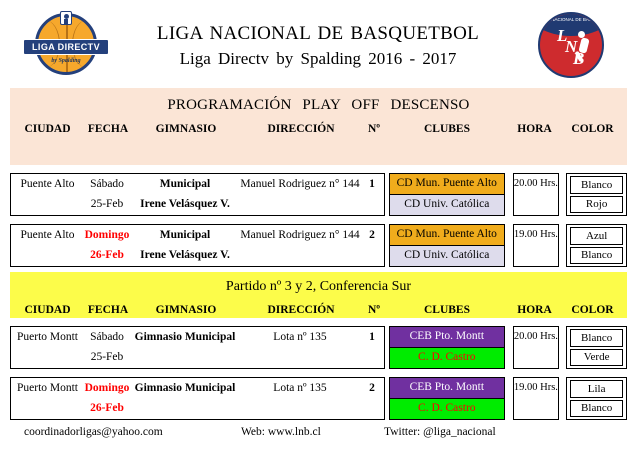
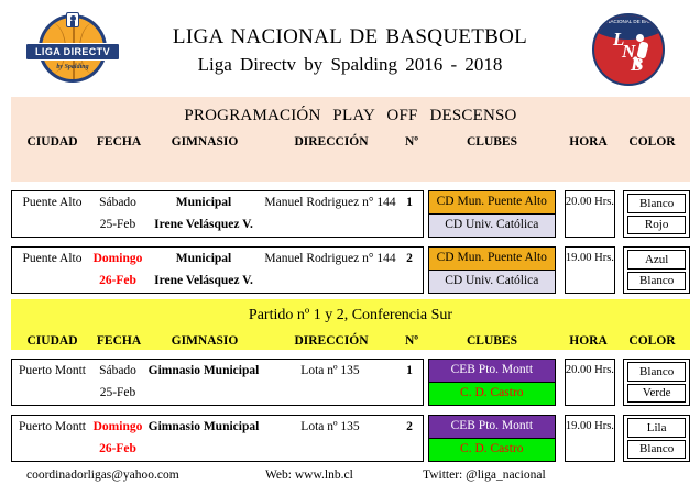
  LIGA DIRECTV
  LIGA NACIONAL DE BASQUETBOL
- Liga Directv by Spalding 2016 - 2017
+ Liga Directv by Spalding 2016 - 2018
  L
  N
  PROGRAMACIÓN PLAY OFF DESCENSO
  CIUDAD
  FECHA
  GIMNASIO
  DIRECCIÓN
  Nº
  CLUBES
  HORA
  COLOR
  Puente Alto
  Sábado
  25-Feb
  Municipal
  Irene Velásquez V.
  Manuel Rodriguez n° 144
  1
  CD Mun. Puente Alto
  CD Univ. Católica
  20.00 Hrs.
  Blanco
  Rojo
  Puente Alto
  Domingo
  26-Feb
  Municipal
  Irene Velásquez V.
  Manuel Rodriguez n° 144
  2
  CD Mun. Puente Alto
  CD Univ. Católica
  19.00 Hrs.
  Azul
  Blanco
- Partido nº 3 y 2, Conferencia Sur
+ Partido nº 1 y 2, Conferencia Sur
  CIUDAD
  FECHA
  GIMNASIO
  DIRECCIÓN
  Nº
  CLUBES
  HORA
  COLOR
  Puerto Montt
  Sábado
  25-Feb
  Gimnasio Municipal
  Lota nº 135
  1
  CEB Pto. Montt
  C. D. Castro
  20.00 Hrs.
  Blanco
  Verde
  Puerto Montt
  Domingo
  26-Feb
  Gimnasio Municipal
  Lota nº 135
  2
  CEB Pto. Montt
  C. D. Castro
  19.00 Hrs.
  Lila
  Blanco
  coordinadorligas@yahoo.com
  Web: www.lnb.cl
  Twitter: @liga_nacional
